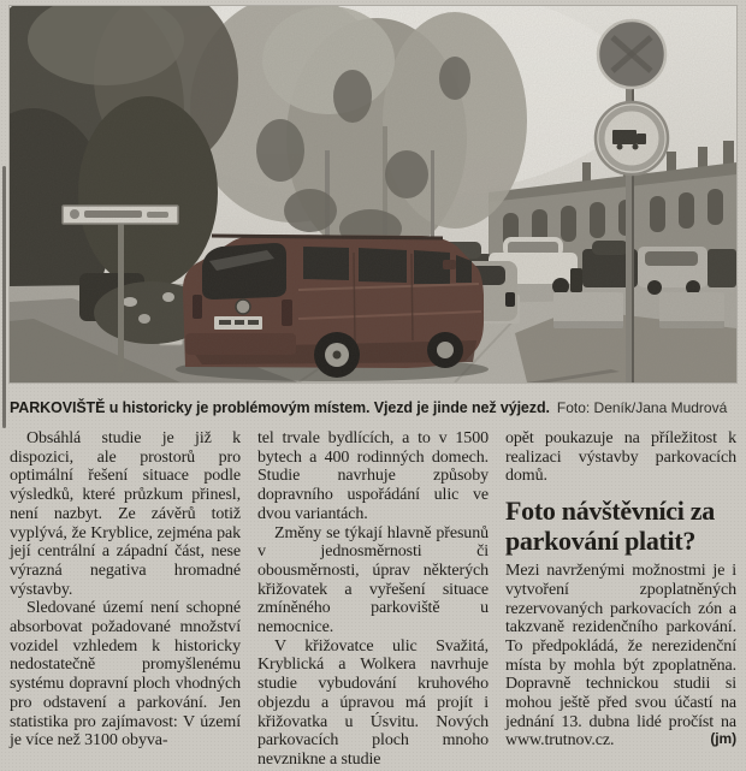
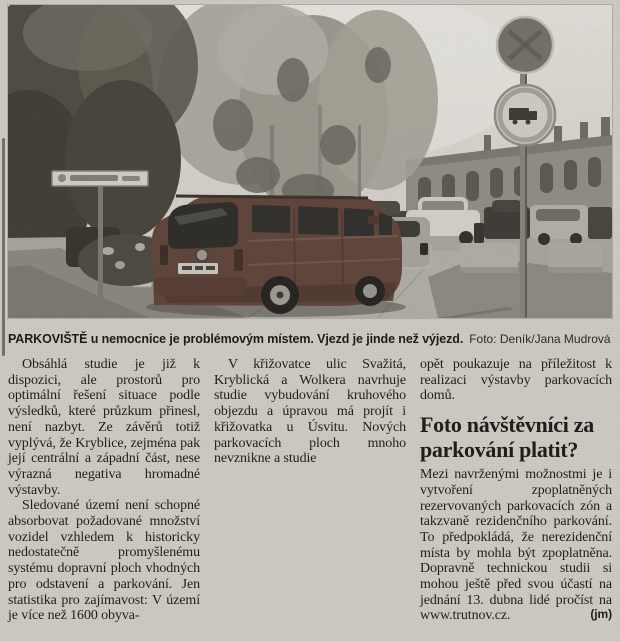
- PARKOVIŠTĚ u historicky je problémovým místem. Vjezd je jinde než výjezd. Foto: Deník/Jana Mudrová
+ PARKOVIŠTĚ u nemocnice je problémovým místem. Vjezd je jinde než výjezd. Foto: Deník/Jana Mudrová
  Obsáhlá studie je již k dispozici, ale prostorů pro optimální řešení situace podle výsledků, které průzkum přinesl, není nazbyt. Ze závěrů totiž vyplývá, že Kryblice, zejména pak její centrální a západní část, nese výrazná negativa hromadné výstavby.
- Sledované území není schopné absorbovat požadované množství vozidel vzhledem k historicky nedostatečně promyšlenému systému dopravní ploch vhodných pro odstavení a parkování. Jen statistika pro zajímavost: V území je více než 3100 obyva-
+ Sledované území není schopné absorbovat požadované množství vozidel vzhledem k historicky nedostatečně promyšlenému systému dopravní ploch vhodných pro odstavení a parkování. Jen statistika pro zajímavost: V území je více než 1600 obyva-
- tel trvale bydlících, a to v 1500 bytech a 400 rodinných domech. Studie navrhuje způsoby dopravního uspořádání ulic ve dvou variantách.
- Změny se týkají hlavně přesunů v jednosměrnosti či obousměrnosti, úprav některých křižovatek a vyřešení situace zmíněného parkoviště u nemocnice.
  V křižovatce ulic Svažitá, Kryblická a Wolkera navrhuje studie vybudování kruhového objezdu a úpravou má projít i křižovatka u Úsvitu. Nových parkovacích ploch mnoho nevznikne a studie
  opět poukazuje na příležitost k realizaci výstavby parkovacích domů.
  Foto návštěvníci za parkování platit?
  Mezi navrženými možnostmi je i vytvoření zpoplatněných rezervovaných parkovacích zón a takzvaně rezidenčního parkování. To předpokládá, že nerezidenční místa by mohla být zpoplatněna. Dopravně technickou studii si mohou ještě před svou účastí na jednání 13. dubna lidé pročíst na www.trutnov.cz.
  (jm)
